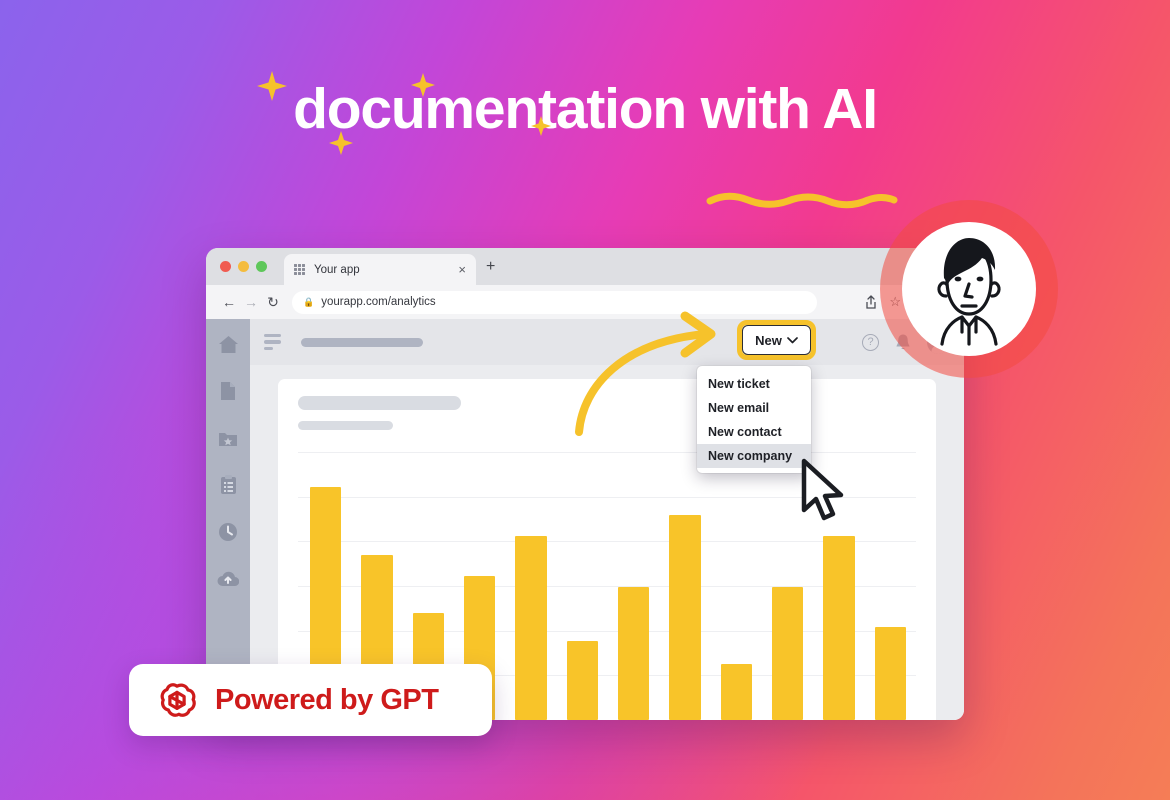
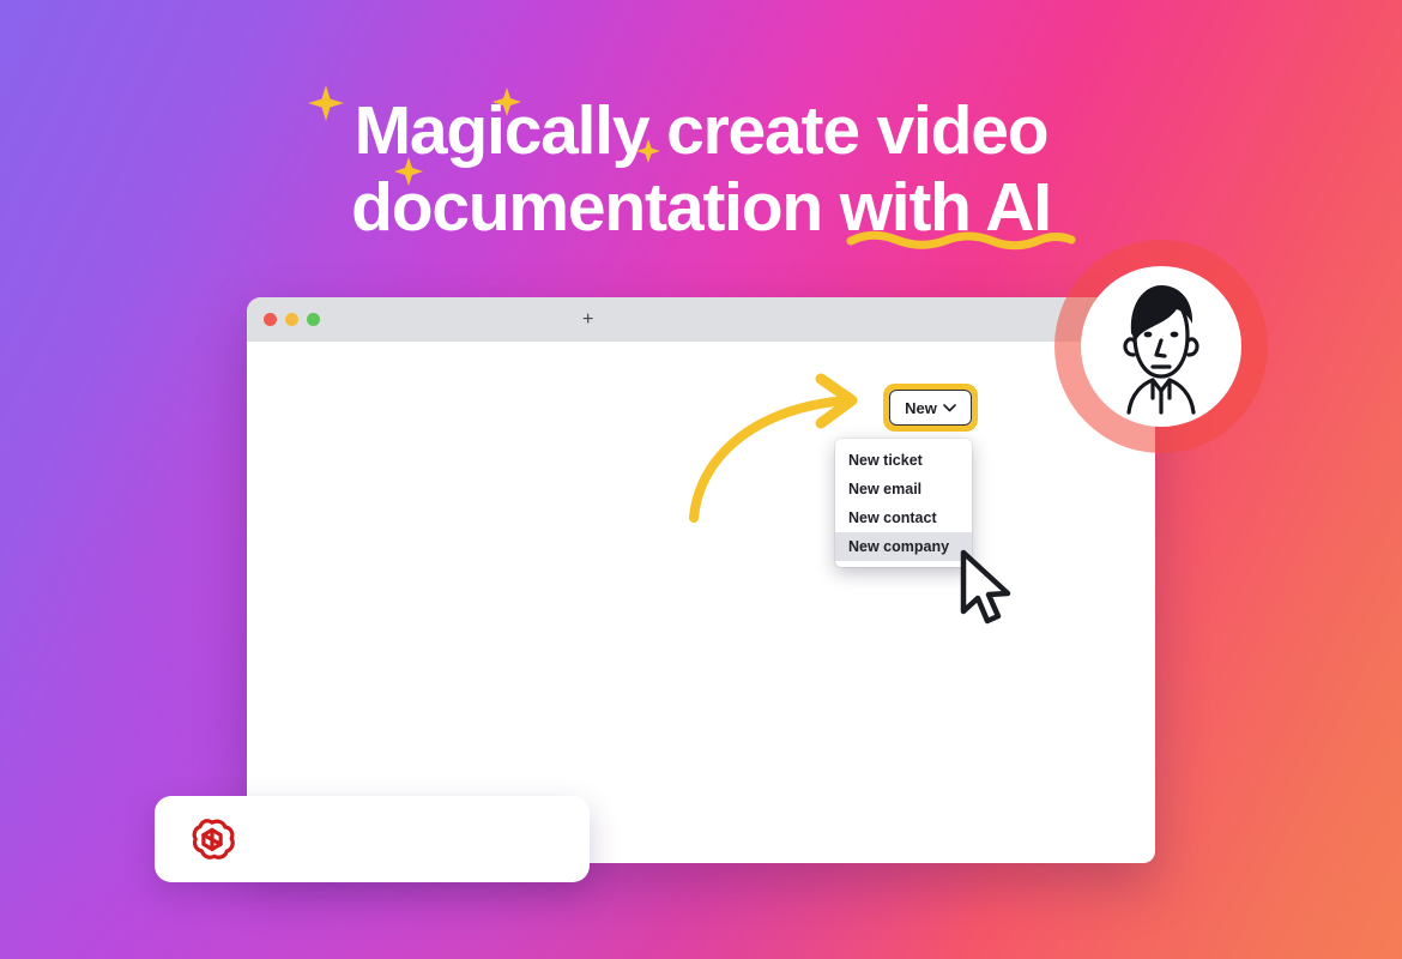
+ Magically create video
  documentation with AI
- Your app
- ×
  +
- ←
- →
- ↻
- 🔒
- yourapp.com/analytics
- ☆
- ?
  New
  New ticket
  New email
  New contact
  New company
- Powered by GPT
